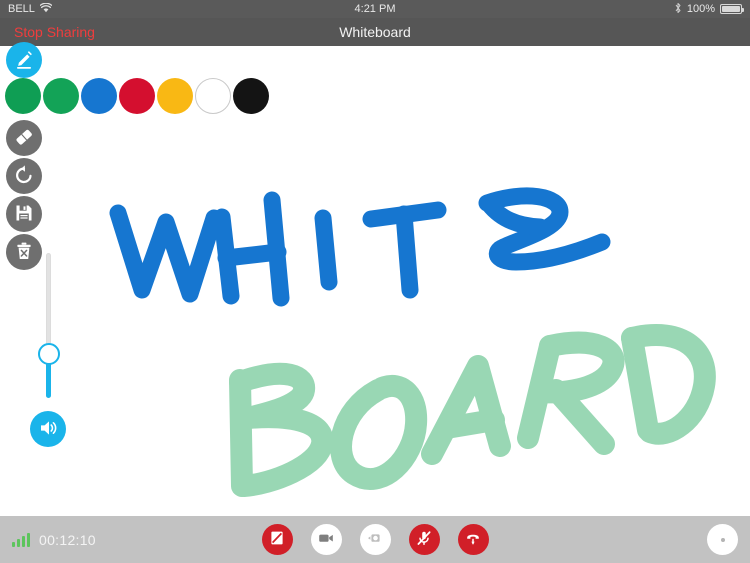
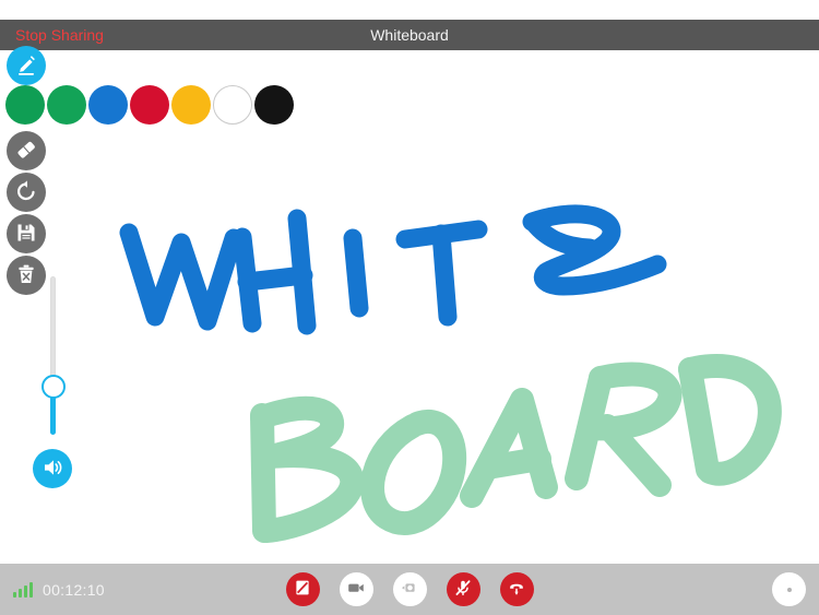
- BELL
- 4:21 PM
- 100%
  Stop Sharing
  Whiteboard
  00:12:10
